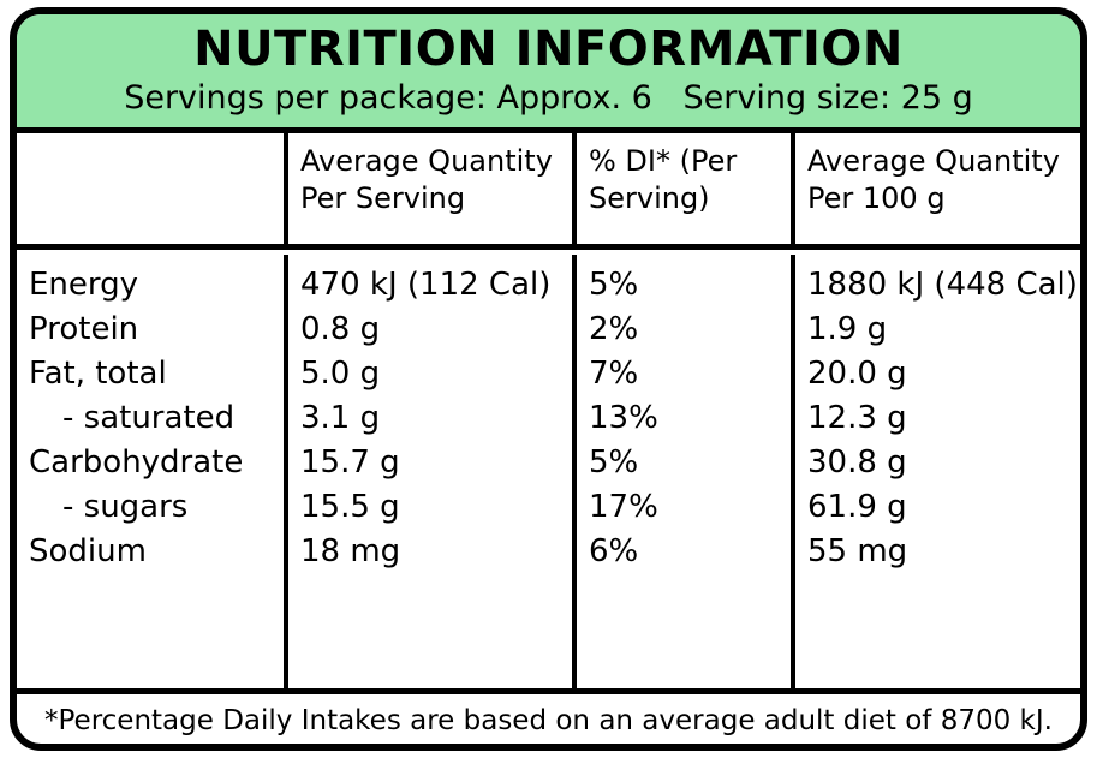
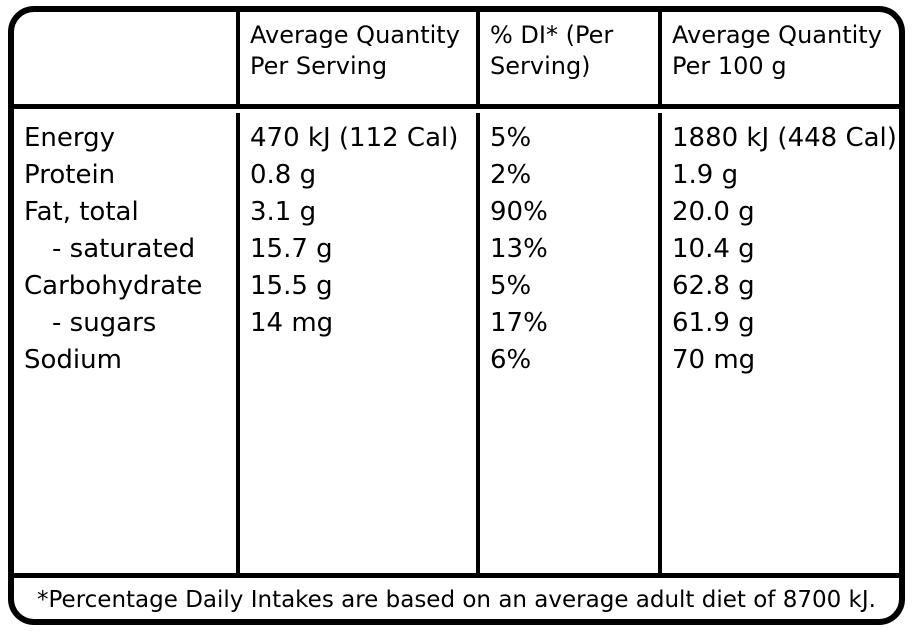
- NUTRITION INFORMATION
- Servings per package: Approx. 6 Serving size: 25 g
  Average Quantity
  Per Serving
  % DI* (Per
  Serving)
  Average Quantity
  Per 100 g
  Energy
  Protein
  Fat, total
  - saturated
  Carbohydrate
  - sugars
  Sodium
  470 kJ (112 Cal)
  0.8 g
- 5.0 g
  3.1 g
  15.7 g
  15.5 g
- 18 mg
+ 14 mg
  5%
  2%
- 7%
+ 90%
  13%
  5%
  17%
  6%
  1880 kJ (448 Cal)
  1.9 g
  20.0 g
- 12.3 g
+ 10.4 g
- 30.8 g
+ 62.8 g
  61.9 g
- 55 mg
+ 70 mg
  *Percentage Daily Intakes are based on an average adult diet of 8700 kJ.
